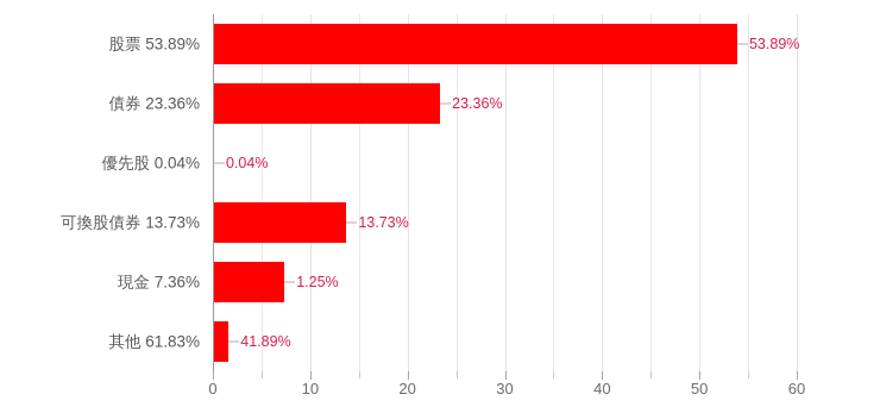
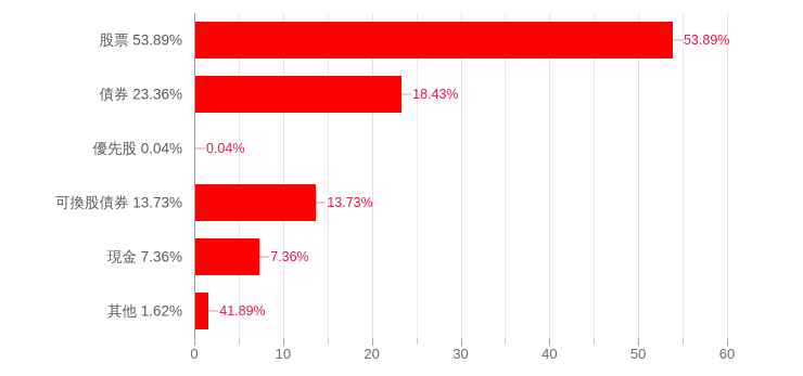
  53.89%
- 23.36%
+ 18.43%
  0.04%
  13.73%
- 1.25%
+ 7.36%
  41.89%
  0
  10
  20
  30
  40
  50
  60
  股票 53.89%
  債券 23.36%
  優先股 0.04%
  可換股債券 13.73%
  現金 7.36%
- 其他 61.83%
+ 其他 1.62%
